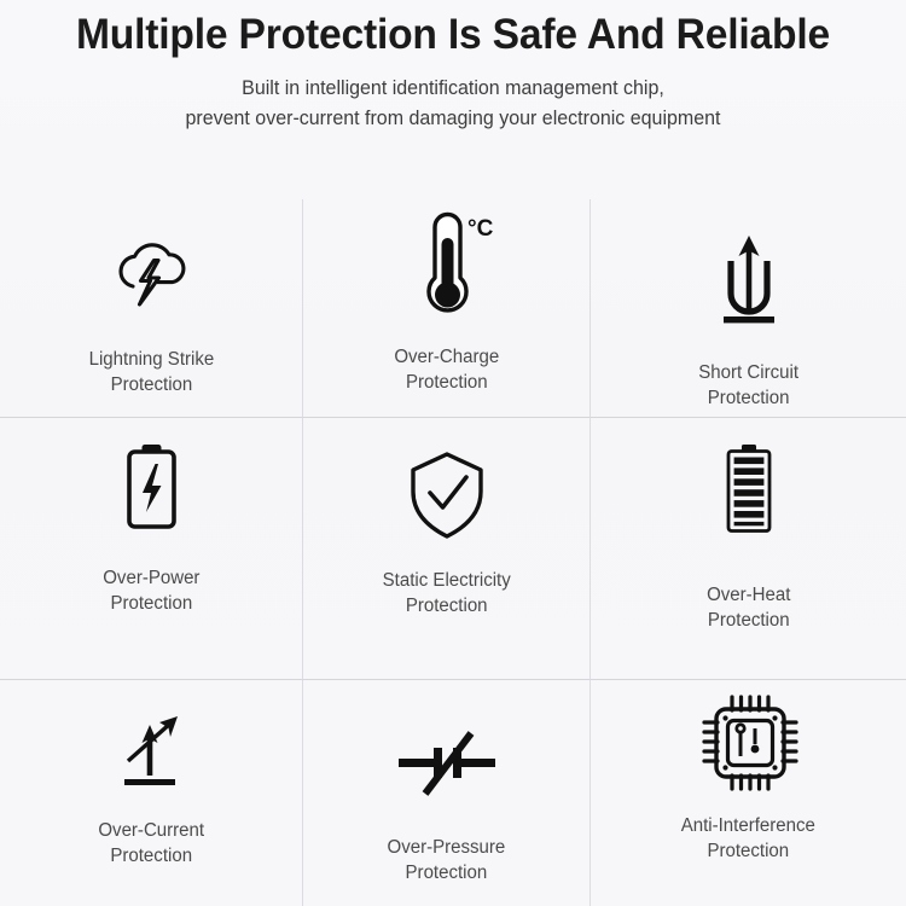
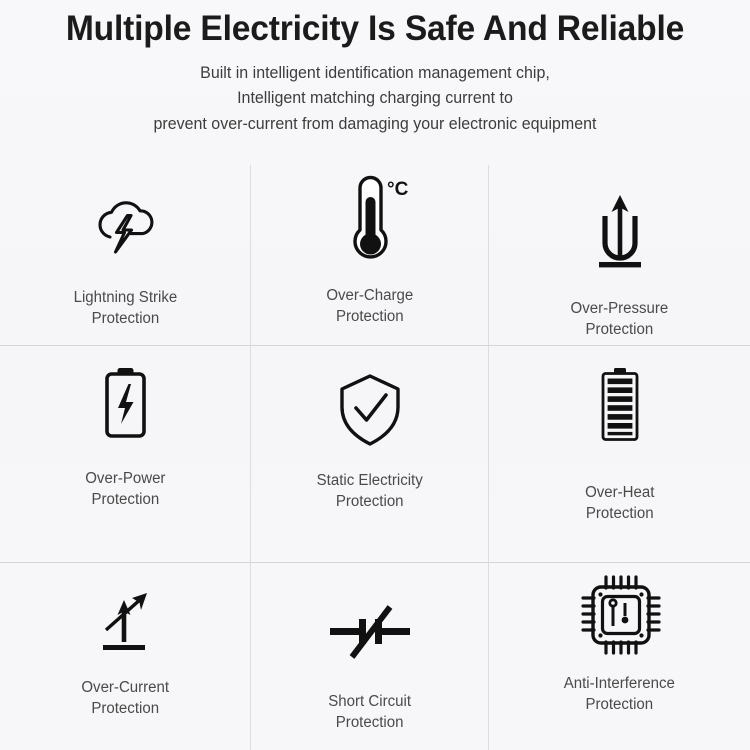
- Multiple Protection Is Safe And Reliable
+ Multiple Electricity Is Safe And Reliable
  Built in intelligent identification management chip,
+ Intelligent matching charging current to
  prevent over-current from damaging your electronic equipment
  Lightning Strike
  Protection
  °C
  Over-Charge
  Protection
- Short Circuit
+ Over-Pressure
  Protection
  Over-Power
  Protection
  Static Electricity
  Protection
  Over-Heat
  Protection
  Over-Current
  Protection
- Over-Pressure
+ Short Circuit
  Protection
  Anti-Interference
  Protection
